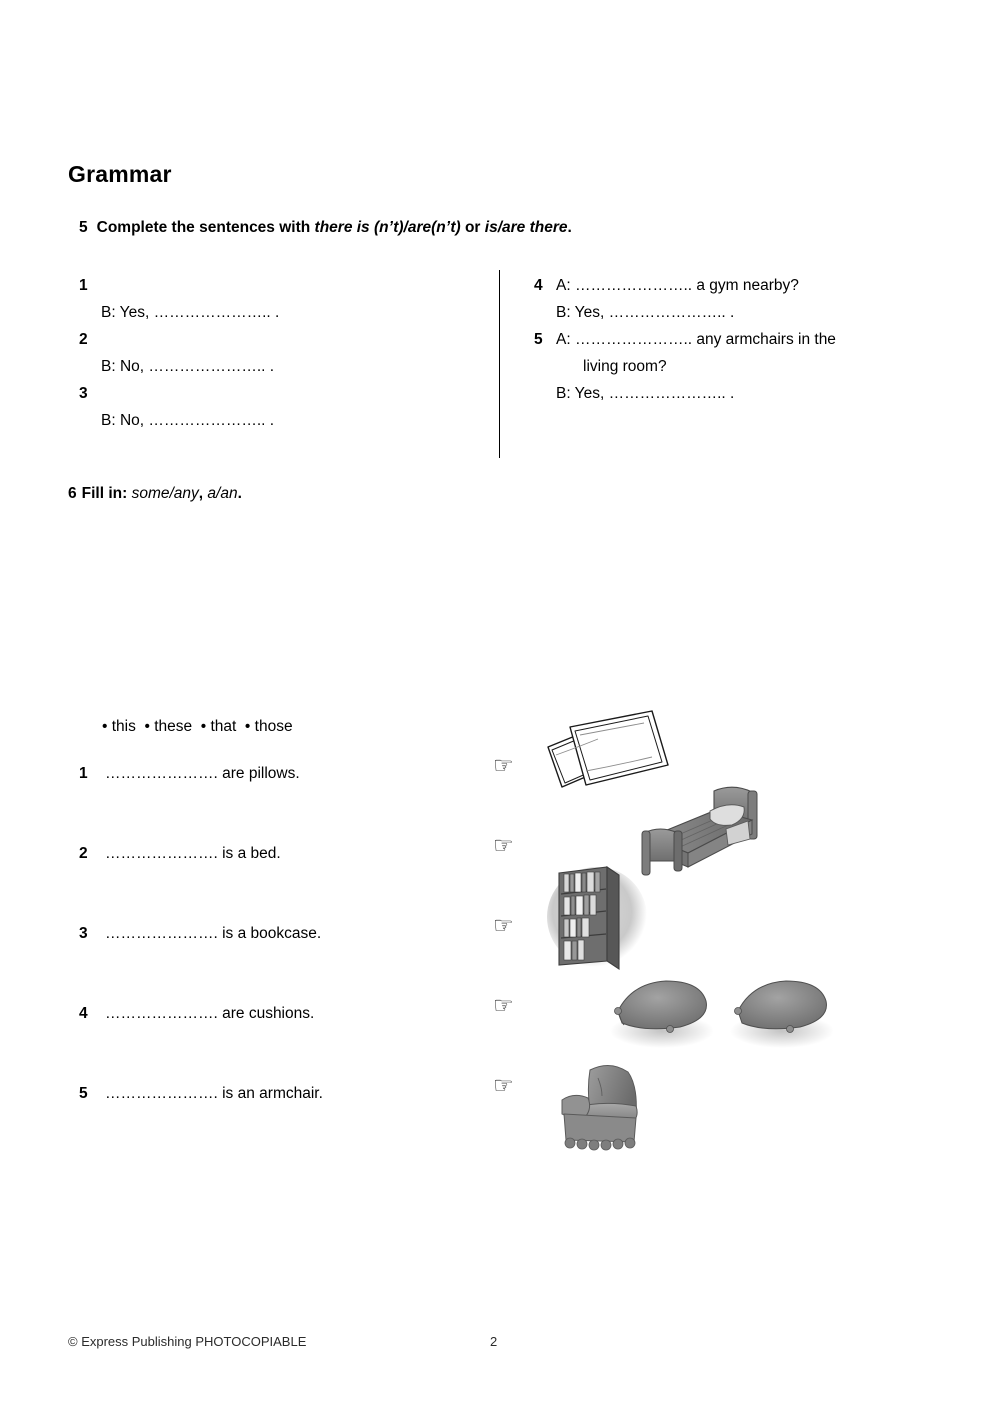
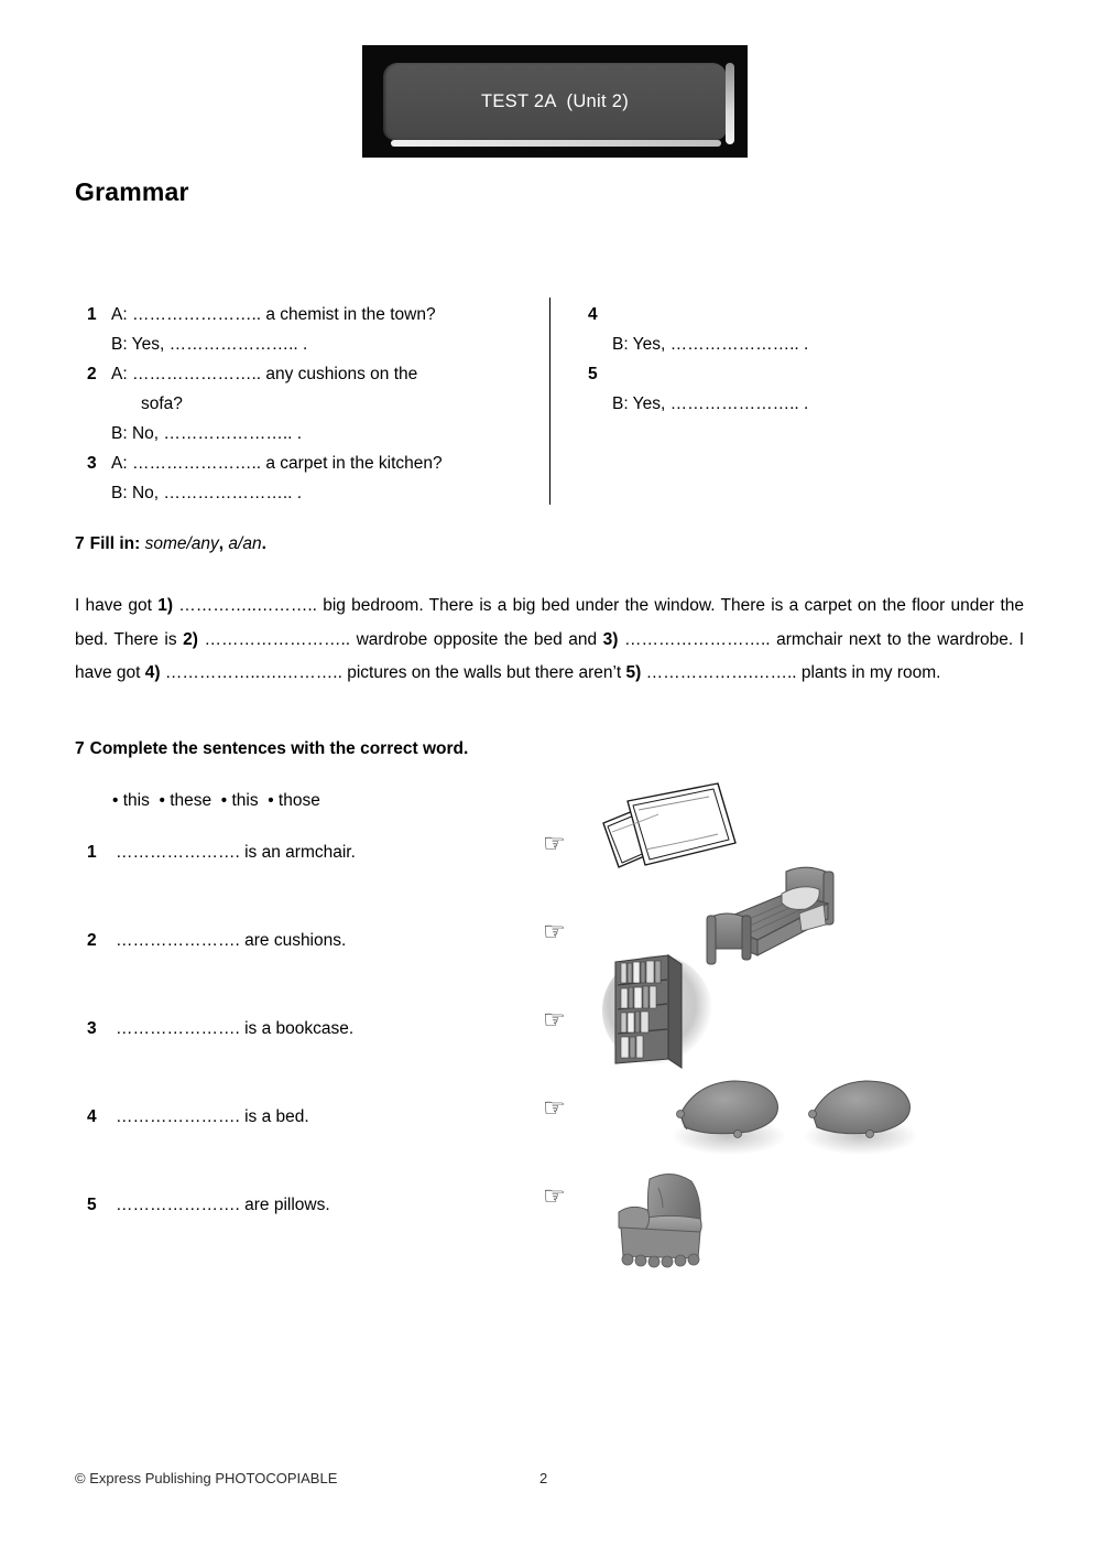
+ TEST 2A (Unit 2)
  Grammar
- 5 Complete the sentences with there is (n’t)/are(n’t) or is/are there.
  1
+ A: ………………….. a chemist in the town?
  B: Yes, ………………….. .
  2
+ A: ………………….. any cushions on the
+ sofa?
  B: No, ………………….. .
  3
+ A: ………………….. a carpet in the kitchen?
  B: No, ………………….. .
  4
- A: ………………….. a gym nearby?
  B: Yes, ………………….. .
  5
- A: ………………….. any armchairs in the
- living room?
  B: Yes, ………………….. .
- 6 Fill in: some/any, a/an.
+ 7 Fill in: some/any, a/an.
+ I have got 1) …………..……….. big bedroom. There is a big bed under the window. There is a carpet on the floor under the bed. There is 2) …………………….. wardrobe opposite the bed and 3) …………………….. armchair next to the wardrobe. I have got 4) ……………..….……….. pictures on the walls but there aren’t 5) ……………….…….. plants in my room.
+ 7 Complete the sentences with the correct word.
- • this • these • that • those
+ • this • these • this • those
  1
- …………………. are pillows.
+ …………………. is an armchair.
  2
- …………………. is a bed.
+ …………………. are cushions.
  3
  …………………. is a bookcase.
  4
- …………………. are cushions.
+ …………………. is a bed.
  5
- …………………. is an armchair.
+ …………………. are pillows.
  ☞
  ☞
  ☞
  ☞
  ☞
  © Express Publishing PHOTOCOPIABLE
  2
